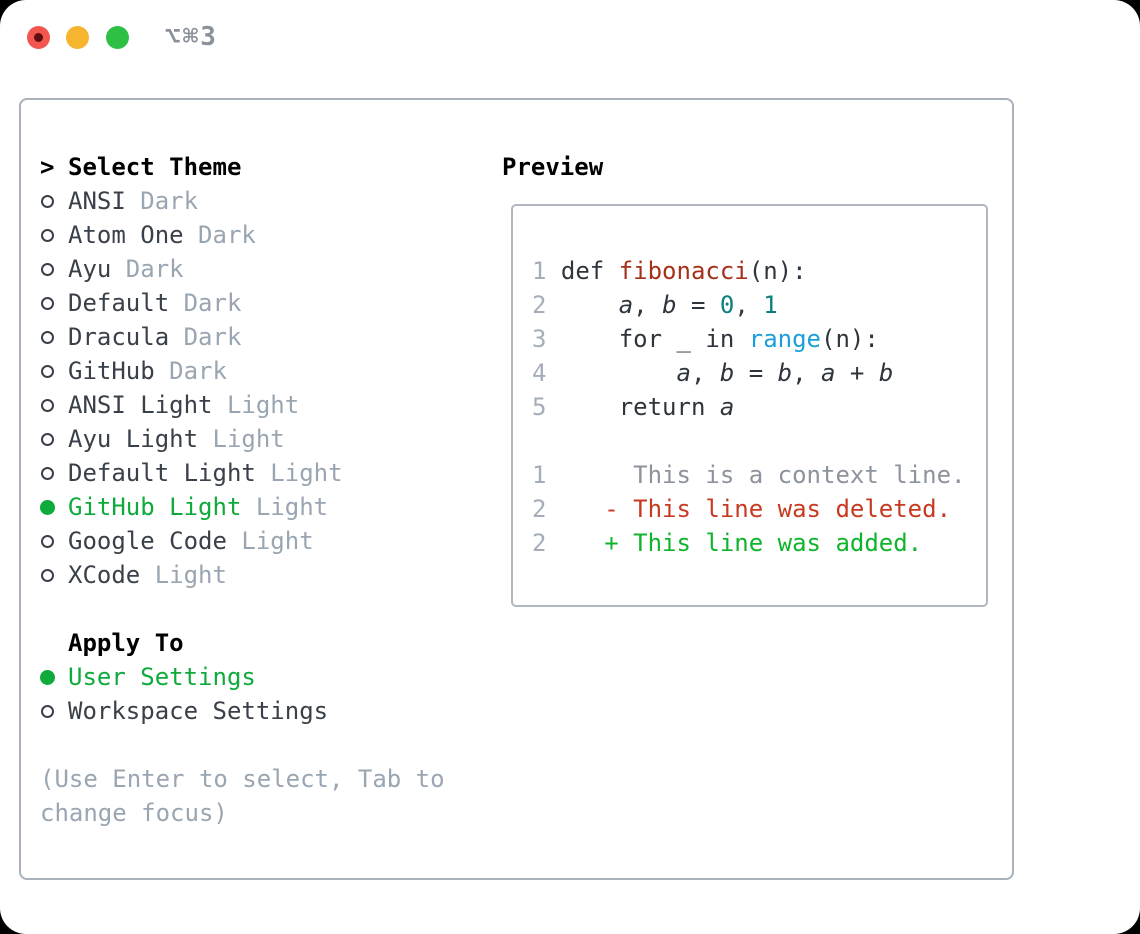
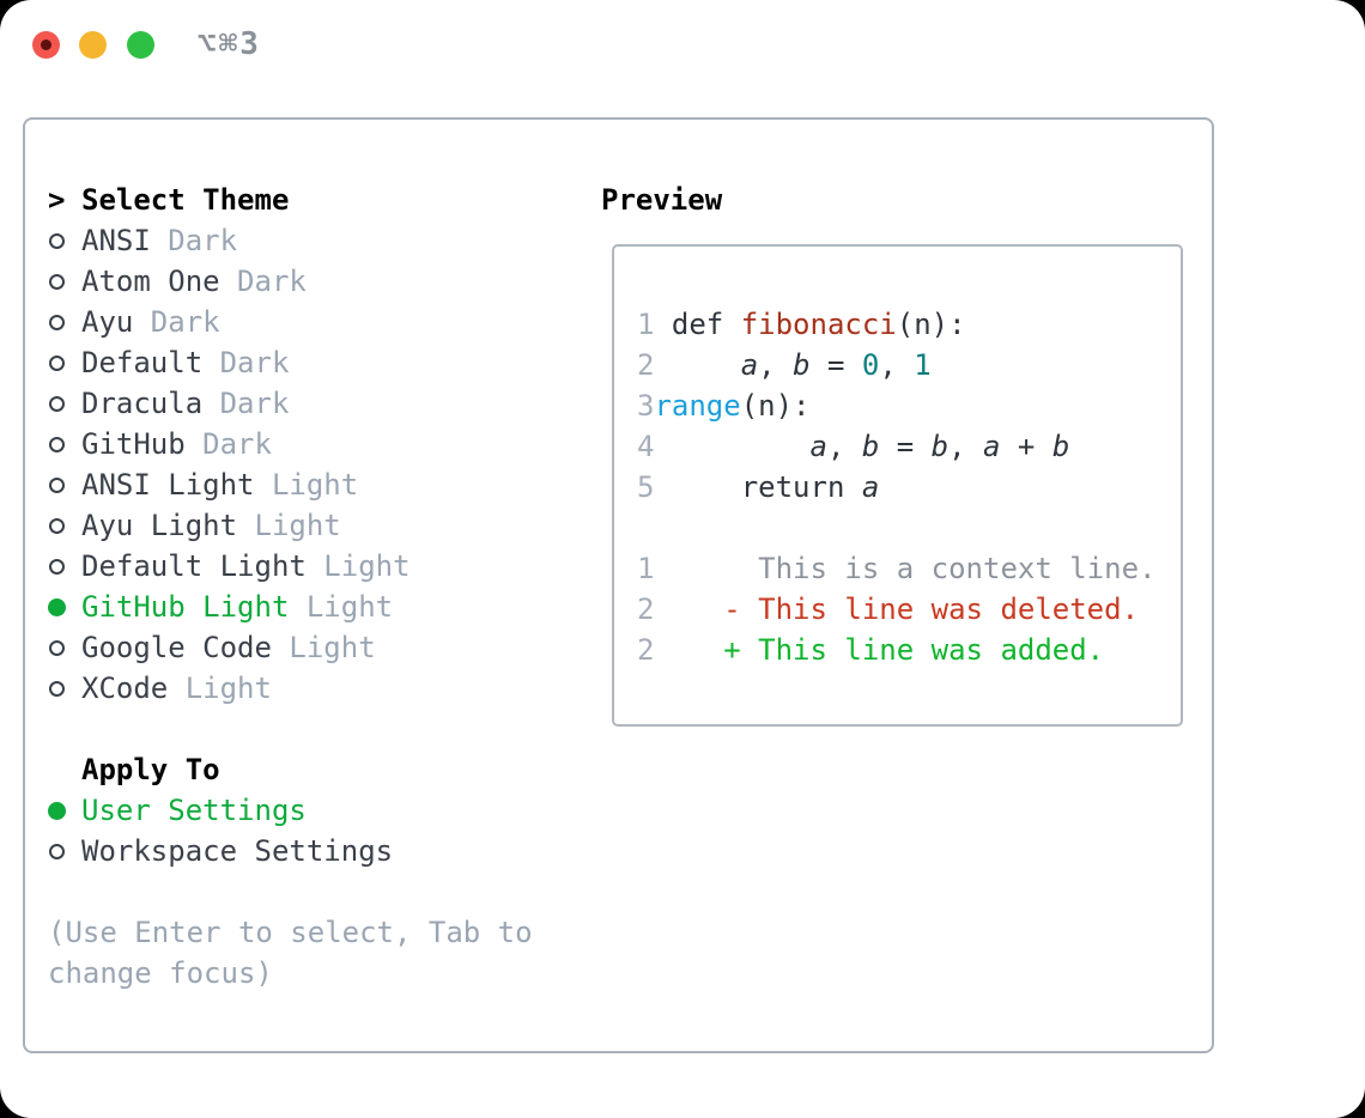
  ⌥⌘3
  >
  Select Theme
  ANSI
  Dark
  Atom One
  Dark
  Ayu
  Dark
  Default
  Dark
  Dracula
  Dark
  GitHub
  Dark
  ANSI Light
  Light
  Ayu Light
  Light
  Default Light
  Light
  GitHub Light
  Light
  Google Code
  Light
  XCode
  Light
  Apply To
  User Settings
  Workspace Settings
  (Use Enter to select, Tab to
  change focus)
  Preview
  1
  def
  fibonacci
  (n):
  2
  a
  ,
  b
  =
  0
  ,
  1
  3
- for _ in
  range
  (n):
  4
  a
  ,
  b
  =
  b
  ,
  a
  +
  b
  5
  return
  a
  1
  This is a context line.
  2
  - This line was deleted.
  2
  + This line was added.
